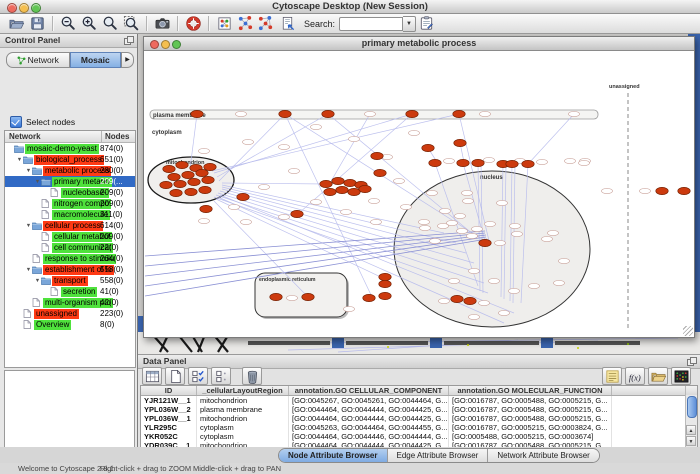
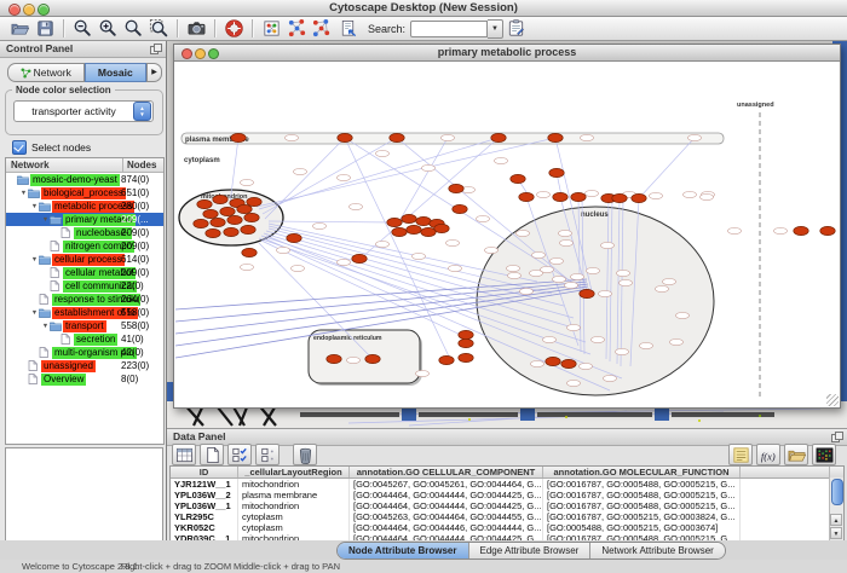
  Cytoscape Desktop (New Session)
  Search:
  Control Panel
  Network
  Mosaic
+ Node color selection
+ transporter activity
  Select nodes
  Network
  Nodes
  mosaic-demo-yeast
  874(0)
  biological_process
  651(0)
  metabolic process
  280(0)
  primary metabo
  209(...
  nucleobase-
  209(0)
  nitrogen compo
  209(0)
- macromolecule
- 311(0)
  cellular process
  614(0)
  cellular metabol
  209(0)
  cell communicat
  22(0)
  response to stimulu
  264(0)
  establishment of lo
  558(0)
  transport
  558(0)
  secretion
  41(0)
  multi-organism pro
  42(0)
  unassigned
  223(0)
  Overview
  8(0)
  primary metabolic process
  Data Panel
  f(x)
  ID
  _cellularLayoutRegion
  annotation.GO CELLULAR_COMPONENT
  annotation.GO MOLECULAR_FUNCTION
  YJR121W__1
  mitochondrion
  [GO:0045267, GO:0045261, GO:0044464, G...
  [GO:0016787, GO:0005488, GO:0005215, G...
  YPL036W__2
  plasma membrane
  [GO:0044464, GO:0044444, GO:0044425, G...
  [GO:0016787, GO:0005488, GO:0005215, G...
  YPL036W__1
  mitochondrion
  [GO:0044464, GO:0044444, GO:0044425, G...
  [GO:0016787, GO:0005488, GO:0005215, G...
  YLR295C
  cytoplasm
  [GO:0045263, GO:0044464, GO:0044455, G...
  [GO:0016787, GO:0005215, GO:0003824, G...
  YKR052C
  cytoplasm
  [GO:0044464, GO:0044446, GO:0044444, G...
  [GO:0005488, GO:0005215, GO:0003674]
  YDR039C__1
  mitochondrion
  [GO:0044464, GO:0044444, GO:0044425, G...
  [GO:0016787, GO:0005488, GO:0005215, G...
  Node Attribute Browser
  Edge Attribute Browser
  Network Attribute Browser
  Welcome to Cytoscape 2.8.1
  Right-click + drag to ZOOM
  Middle-click + drag to PAN
